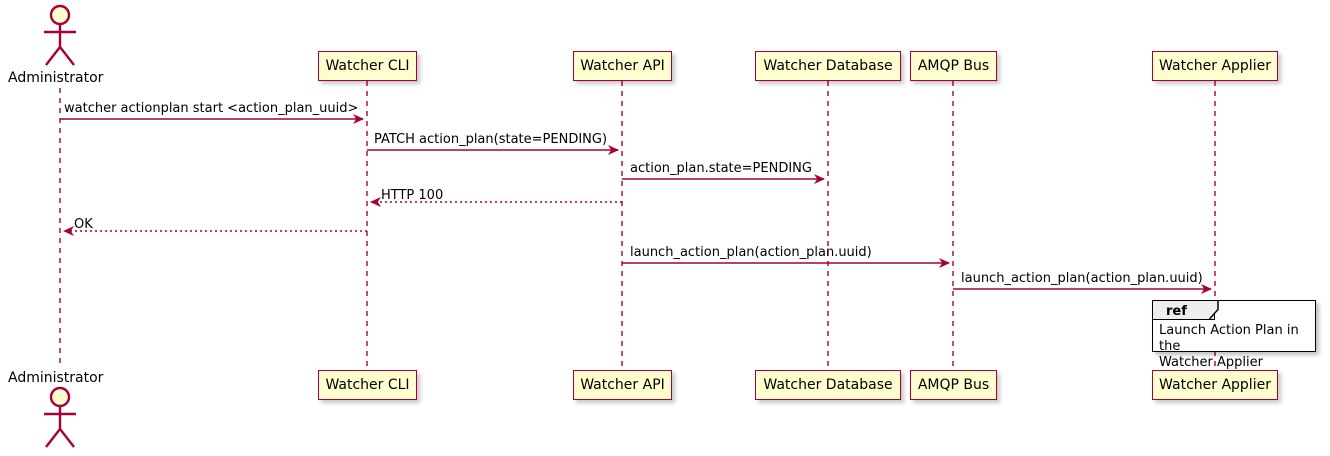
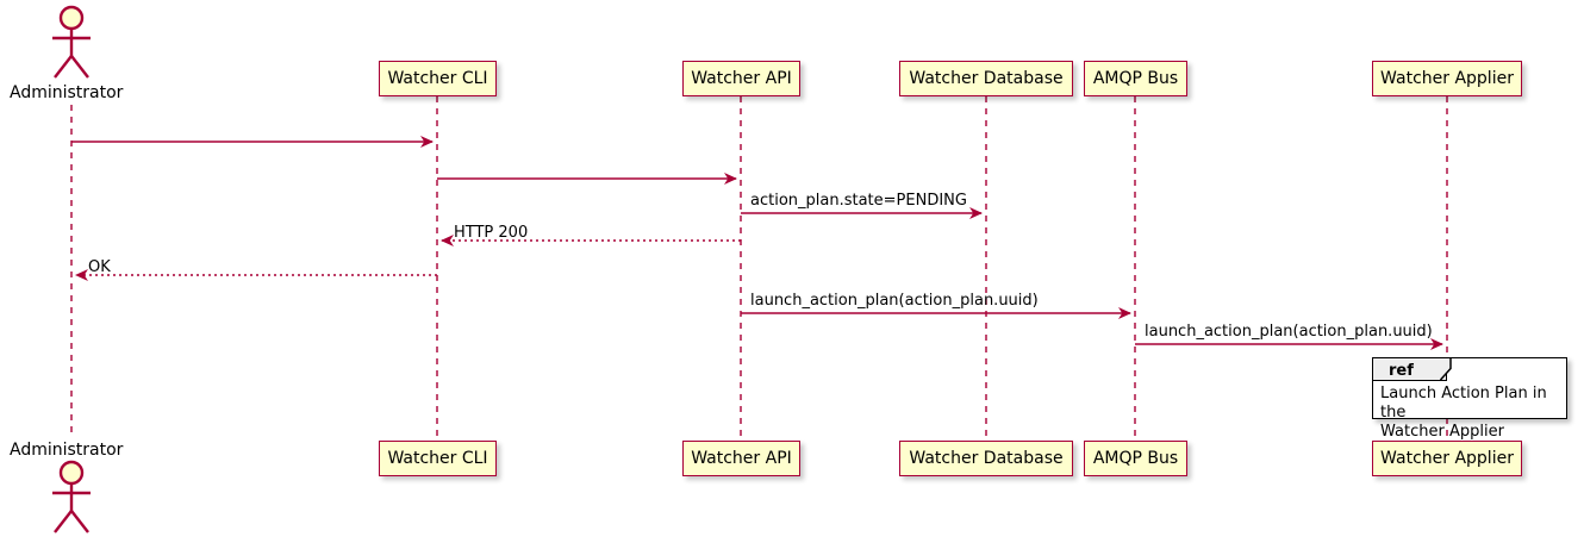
  Watcher CLI
  Watcher API
  Watcher Database
  AMQP Bus
  Watcher Applier
  Watcher CLI
  Watcher API
  Watcher Database
  AMQP Bus
  Watcher Applier
  Administrator
  Administrator
- watcher actionplan start <action_plan_uuid>
- PATCH action_plan(state=PENDING)
  action_plan.state=PENDING
- HTTP 100
+ HTTP 200
  OK
  launch_action_plan(action_plan.uuid)
  launch_action_plan(action_plan.uuid)
  ref
  Launch Action Plan in the
  Watcher Applier
